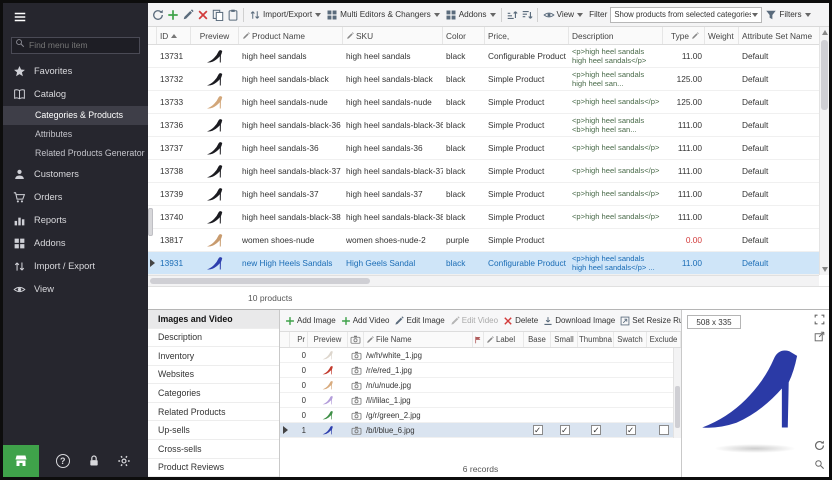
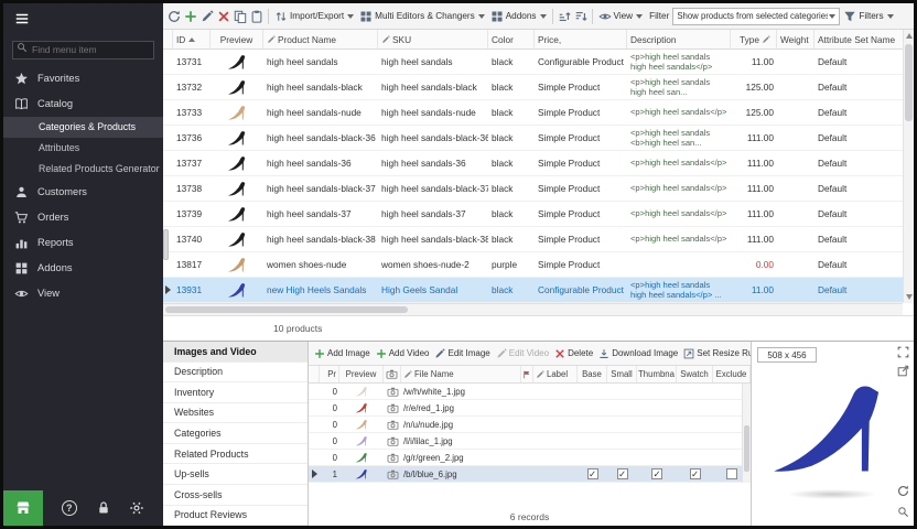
  Find menu item
  Favorites
  Catalog
  Categories & Products
  Attributes
  Related Products Generator
  Customers
  Orders
  Reports
  Addons
- Import / Export
  View
  ?
  Import/Export
  Multi Editors & Changers
  Addons
  View
  Filter
  Show products from selected categories
  Filters
  ID
  Preview
  Product Name
  SKU
  Color
  Price,
  Description
  Type
  Weight
  Attribute Set Name
  13731
  high heel sandals
  high heel sandals
  black
  Configurable Product
  <p>high heel sandals high heel sandals</p>
  11.00
  Default
  13732
  high heel sandals-black
  high heel sandals-black
  black
  Simple Product
  <p>high heel sandals high heel san...
  125.00
  Default
  13733
  high heel sandals-nude
  high heel sandals-nude
  black
  Simple Product
  <p>high heel sandals</p>
  125.00
  Default
  13736
  high heel sandals-black-36
  high heel sandals-black-36
  black
  Simple Product
  <p>high heel sandals <b>high heel san...
  111.00
  Default
  13737
  high heel sandals-36
  high heel sandals-36
  black
  Simple Product
  <p>high heel sandals</p>
  111.00
  Default
  13738
  high heel sandals-black-37
  high heel sandals-black-37
  black
  Simple Product
  <p>high heel sandals</p>
  111.00
  Default
  13739
  high heel sandals-37
  high heel sandals-37
  black
  Simple Product
  <p>high heel sandals</p>
  111.00
  Default
  13740
  high heel sandals-black-38
  high heel sandals-black-38
  black
  Simple Product
  <p>high heel sandals</p>
  111.00
  Default
  13817
  women shoes-nude
  women shoes-nude-2
  purple
  Simple Product
  0.00
  Default
  13931
  new High Heels Sandals
  High Geels Sandal
  black
  Configurable Product
  <p>high heel sandals high heel sandals</p> ...
  11.00
  Default
  10 products
  Images and Video
  Description
  Inventory
  Websites
  Categories
  Related Products
  Up-sells
  Cross-sells
  Product Reviews
  Add Image
  Add Video
  Edit Image
  Edit Video
  Delete
  Download Image
  Set Resize R
  Pr
  Preview
  File Name
  Label
  Base
  Small
  Thumbna
  Swatch
  Exclude
  0
  /w/h/white_1.jpg
  0
  /r/e/red_1.jpg
  0
  /n/u/nude.jpg
  0
  /l/i/lilac_1.jpg
  0
  /g/r/green_2.jpg
  1
  /b/l/blue_6.jpg
  ✓
  ✓
  ✓
  ✓
  6 records
- 508 x 335
+ 508 x 456
